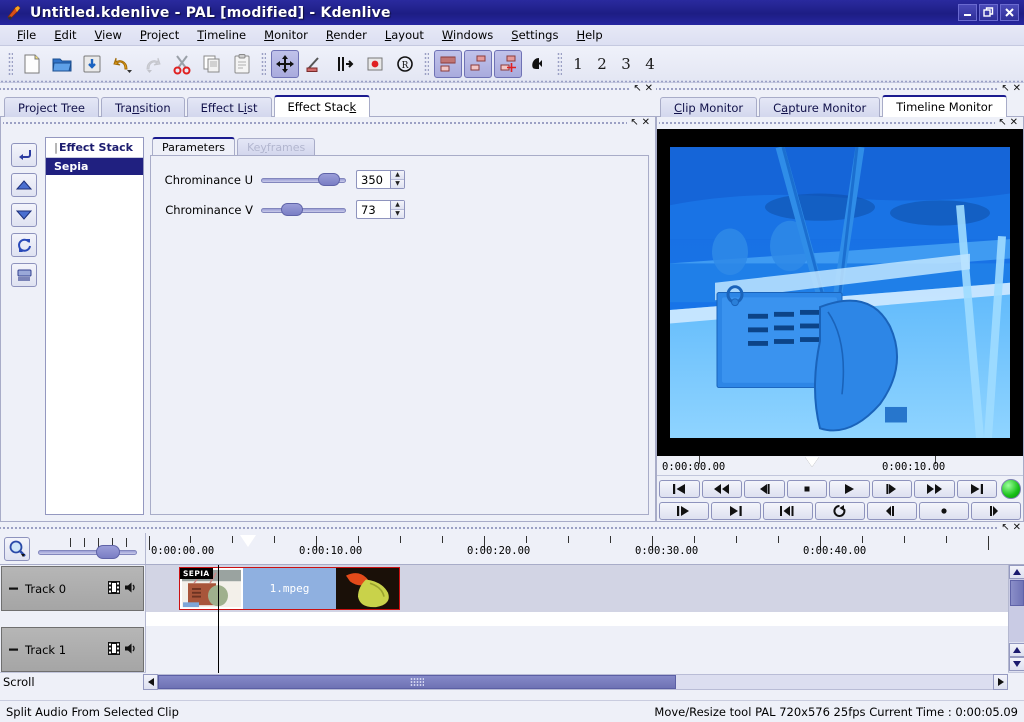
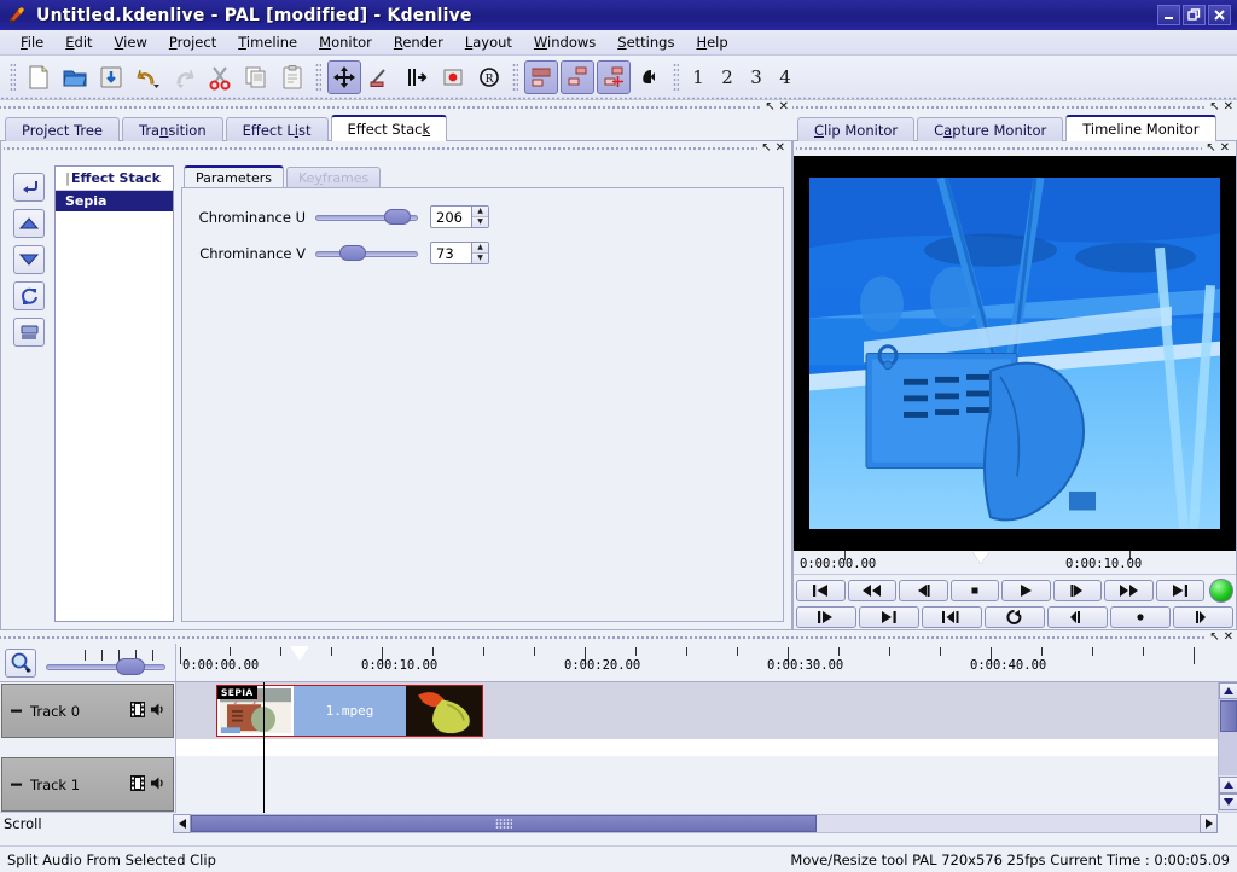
  Untitled.kdenlive - PAL [modified] - Kdenlive
  File
  Edit
  View
  Project
  Timeline
  Monitor
  Render
  Layout
  Windows
  Settings
  Help
  R
  1
  2
  3
  4
  ↖
  ✕
  Pro
  j
  ect Tree
  Tra
  n
  sition
  Effect L
  i
  st
  Effect Stac
  k
  ↖
  ✕
  |Effect Stack
  Sepia
  Parameters
  Ke
  y
  frames
  Chrominance U
- 350
+ 206
  Chrominance V
  73
  ↖
  ✕
  C
  lip Monitor
  C
  a
  pture Monitor
  Timeline Monitor
  ↖
  ✕
  0:00:00.00
  0:00:10.00
  ↖
  ✕
  0:00:00.00
  0:00:10.00
  0:00:20.00
  0:00:30.00
  0:00:40.00
  Track 0
  Track 1
  SEPIA
  1.mpeg
  Scroll
  Split Audio From Selected Clip
  Move/Resize tool PAL 720x576 25fps Current Time : 0:00:05.09
